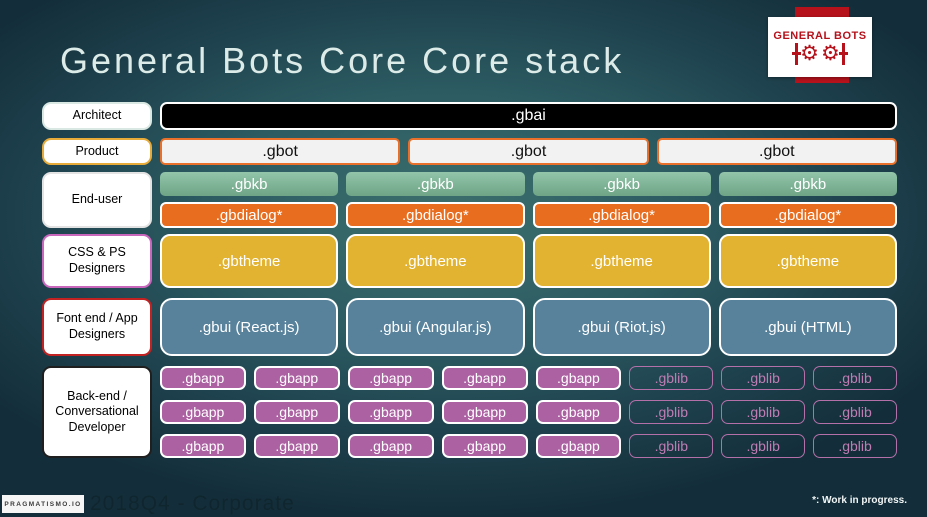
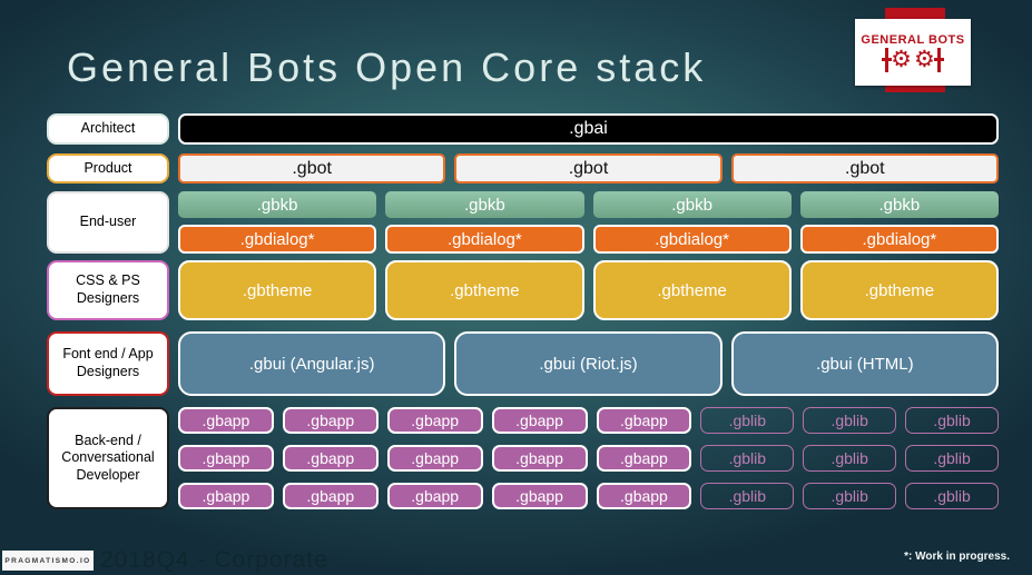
- General Bots Core Core stack
+ General Bots Open Core stack
  GENERAL BOTS
  ⚙
  ⚙
  Architect
  .gbai
  Product
  .gbot
  .gbot
  .gbot
  End-user
  .gbkb
  .gbkb
  .gbkb
  .gbkb
  .gbdialog*
  .gbdialog*
  .gbdialog*
  .gbdialog*
  CSS & PS Designers
  .gbtheme
  .gbtheme
  .gbtheme
  .gbtheme
  Font end / App Designers
- .gbui (React.js)
  .gbui (Angular.js)
  .gbui (Riot.js)
  .gbui (HTML)
  Back-end / Conversational Developer
  .gbapp
  .gbapp
  .gbapp
  .gbapp
  .gbapp
  .gblib
  .gblib
  .gblib
  .gbapp
  .gbapp
  .gbapp
  .gbapp
  .gbapp
  .gblib
  .gblib
  .gblib
  .gbapp
  .gbapp
  .gbapp
  .gbapp
  .gbapp
  .gblib
  .gblib
  .gblib
  *: Work in progress.
